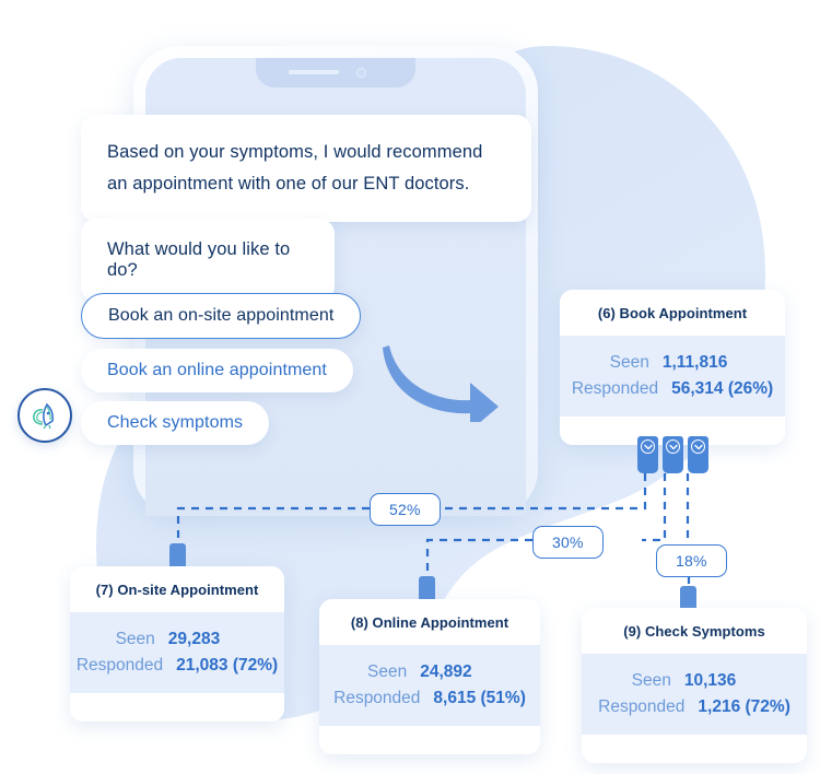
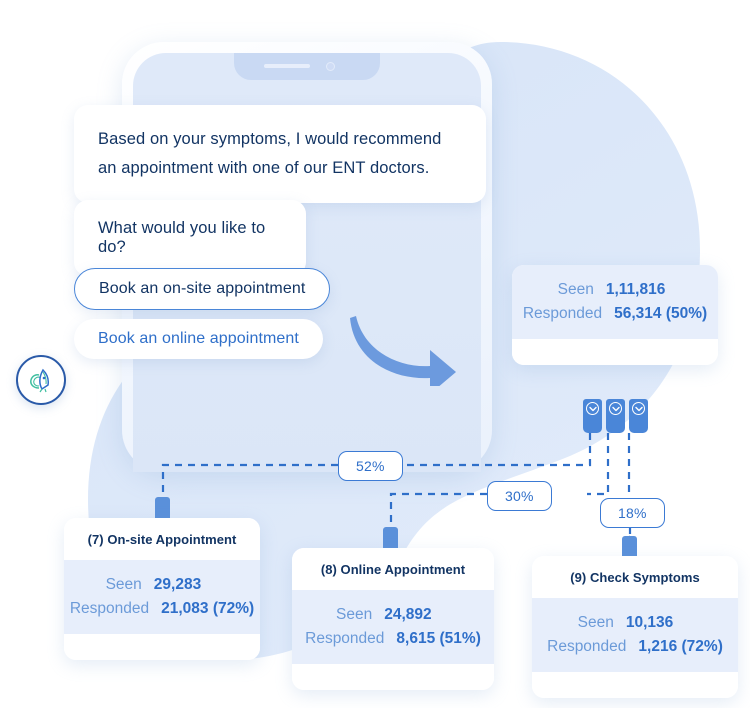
  Based on your symptoms, I would recommend an appointment with one of our ENT doctors.
  What would you like to do?
  Book an on-site appointment
  Book an online appointment
- Check symptoms
  52%
  30%
  18%
- (6) Book Appointment
  Seen
  1,11,816
  Responded
- 56,314 (26%)
+ 56,314 (50%)
  (7) On-site Appointment
  Seen
  29,283
  Responded
  21,083 (72%)
  (8) Online Appointment
  Seen
  24,892
  Responded
  8,615 (51%)
  (9) Check Symptoms
  Seen
  10,136
  Responded
  1,216 (72%)
